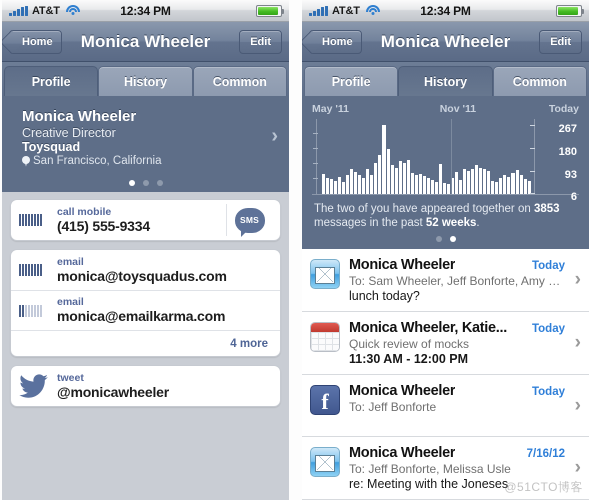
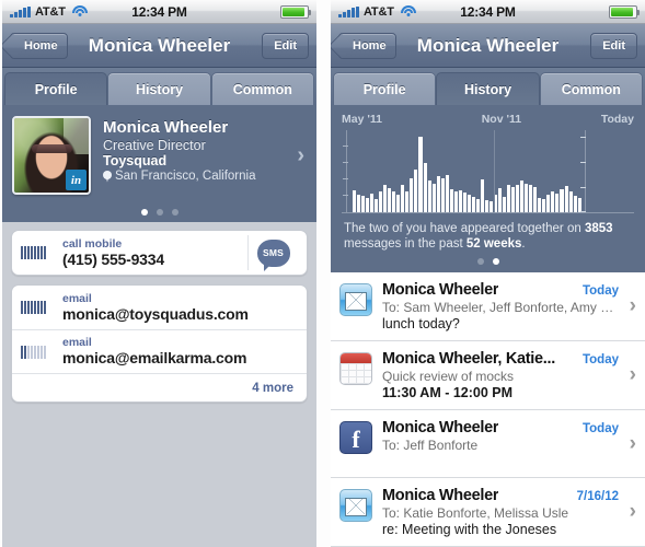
  AT&T
  12:34 PM
  Home
  Monica Wheeler
  Edit
  Profile
  History
  Common
+ in
  Monica Wheeler
  Creative Director
  Toysquad
  San Francisco, California
  ›
  call mobile
  (415) 555-9334
  SMS
  email
  monica@toysquadus.com
  email
  monica@emailkarma.com
  4 more
- tweet
- @monicawheeler
  AT&T
  12:34 PM
  Home
  Monica Wheeler
  Edit
  Profile
  History
  Common
  May '11
  Nov '11
  Today
- 267
- 180
- 93
- 6
  The two of you have appeared together on 3853 messages in the past 52 weeks.
  Monica Wheeler
  Today
  To: Sam Wheeler, Jeff Bonforte, Amy V...
  lunch today?
  ›
  Monica Wheeler, Katie...
  Today
  Quick review of mocks
  11:30 AM - 12:00 PM
  ›
  f
  Monica Wheeler
  Today
  To: Jeff Bonforte
  ›
  Monica Wheeler
  7/16/12
- To: Jeff Bonforte, Melissa Usle
+ To: Katie Bonforte, Melissa Usle
  re: Meeting with the Joneses
  ›
- @51CTO博客
